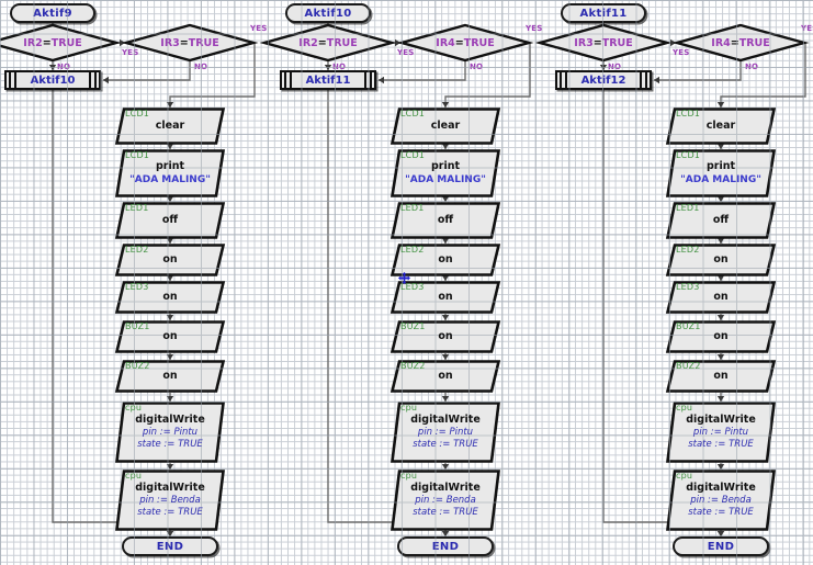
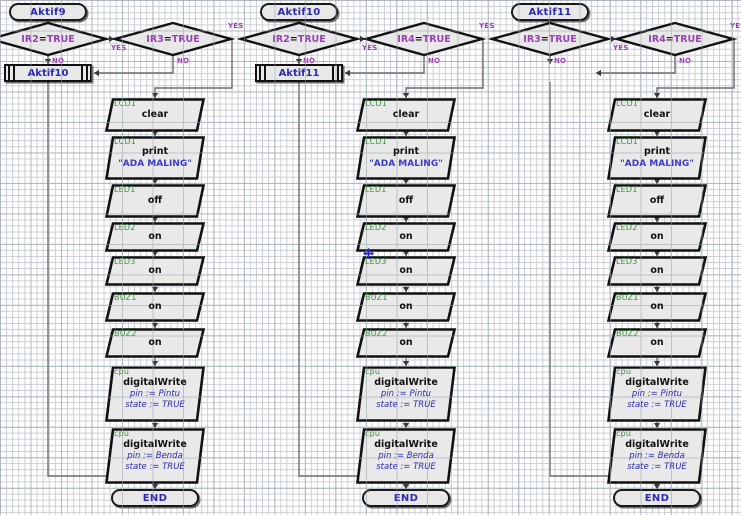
  Aktif9
  IR2
  =
  TRUE
  IR3
  =
  TRUE
  NO
  YES
  NO
  YES
  Aktif10
  LCD1
  clear
  LCD1
  print
  "ADA MALING"
  LED1
  off
  LED2
  on
  LED3
  on
  BUZ1
  on
  BUZ2
  on
  cpu
  digitalWrite
  pin := Pintu
  state := TRUE
  cpu
  digitalWrite
  pin := Benda
  state := TRUE
  END
  Aktif10
  IR2
  =
  TRUE
  IR4
  =
  TRUE
  NO
  YES
  NO
  YES
  Aktif11
  LCD1
  clear
  LCD1
  print
  "ADA MALING"
  LED1
  off
  LED2
  on
  LED3
  on
  BUZ1
  on
  BUZ2
  on
  cpu
  digitalWrite
  pin := Pintu
  state := TRUE
  cpu
  digitalWrite
  pin := Benda
  state := TRUE
  END
  Aktif11
  IR3
  =
  TRUE
  IR4
  =
  TRUE
  NO
  YES
  NO
- Aktif12
  LCD1
  clear
  LCD1
  print
  "ADA MALING"
  LED1
  off
  LED2
  on
  LED3
  on
  BUZ1
  on
  BUZ2
  on
  cpu
  digitalWrite
  pin := Pintu
  state := TRUE
  cpu
  digitalWrite
  pin := Benda
  state := TRUE
  END
